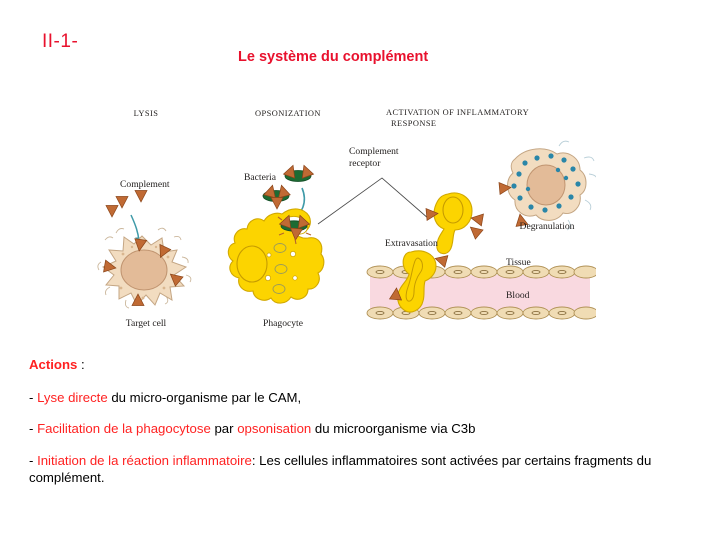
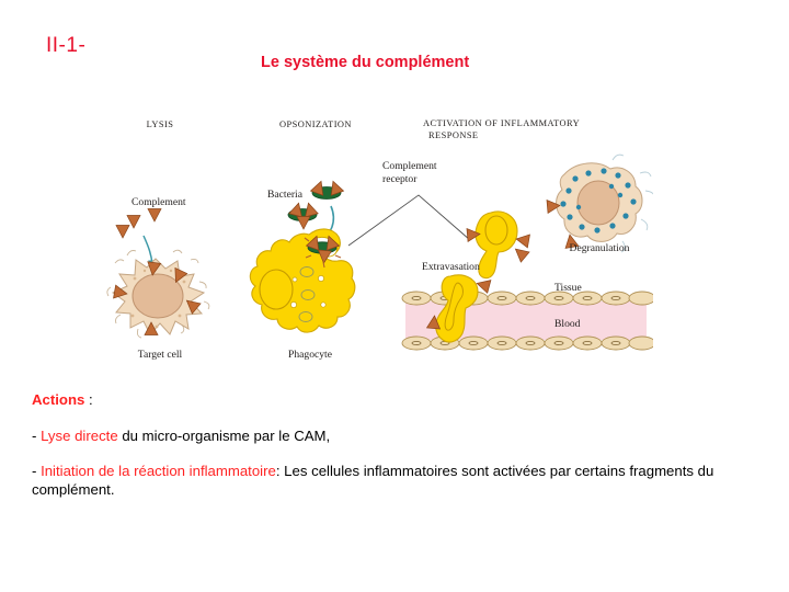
  II-1-
  Le système du complément
  LYSIS
  OPSONIZATION
  ACTIVATION OF INFLAMMATORY
  RESPONSE
  Complement
  Target cell
  Bacteria
  Phagocyte
  Complement
  receptor
  Degranulation
  Extravasation
  Tissue
  Blood
  Actions :
  - Lyse directe du micro-organisme par le CAM,
- - Facilitation de la phagocytose par opsonisation du microorganisme via C3b
  - Initiation de la réaction inflammatoire: Les cellules inflammatoires sont activées par certains fragments du complément.
